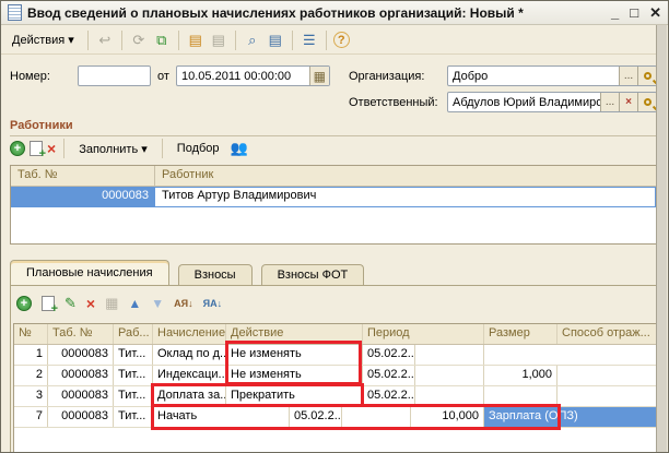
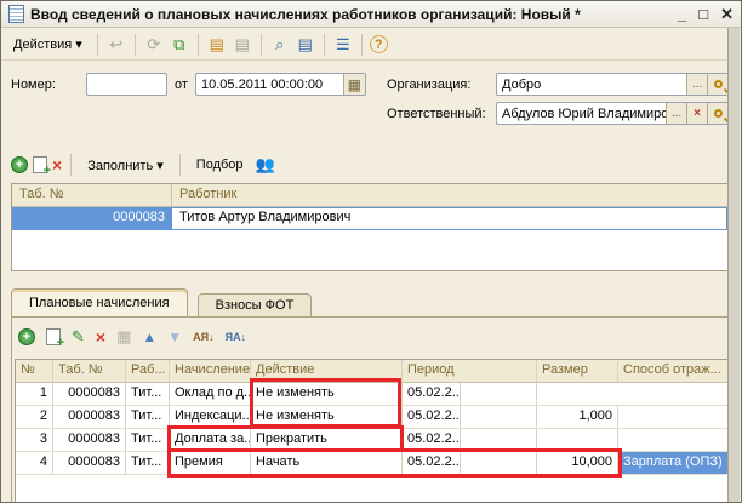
  Ввод сведений о плановых начислениях работников организаций: Новый *
  _
  □
  ✕
  Действия ▾
  ↩
  ⟳
  ⧉
  ▤
  ▤
  ⌕
  ▤
  ☰
  ?
  Номер:
  от
  10.05.2011 00:00:00
  ▦
  Организация:
  Добро
  ...
  Ответственный:
  Абдулов Юрий Владимир
  ...
  ×
- Работники
  +
  ×
  Заполнить ▾
  Подбор
  👥
  Таб. №
  Работник
  0000083
  Титов Артур Владимирович
  Плановые начисления
- Взносы
  Взносы ФОТ
  +
  ✎
  ×
  ▦
  ▲
  ▼
  АЯ↓
  ЯА↓
  №
  Таб. №
  Раб...
  Начисление
  Действие
  Период
  Размер
  Способ отраж...
  1
  0000083
  Тит...
  Оклад по д..
  Не изменять
  05.02.2..
  2
  0000083
  Тит...
  Индексаци..
  Не изменять
  05.02.2..
  1,000
  3
  0000083
  Тит...
  Доплата за..
  Прекратить
  05.02.2..
- 7
+ 4
  0000083
  Тит...
+ Премия
  Начать
  05.02.2..
  10,000
  Зарплата (ОПЗ)
